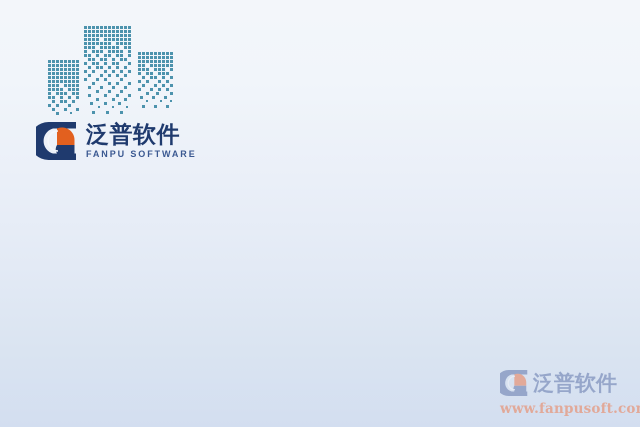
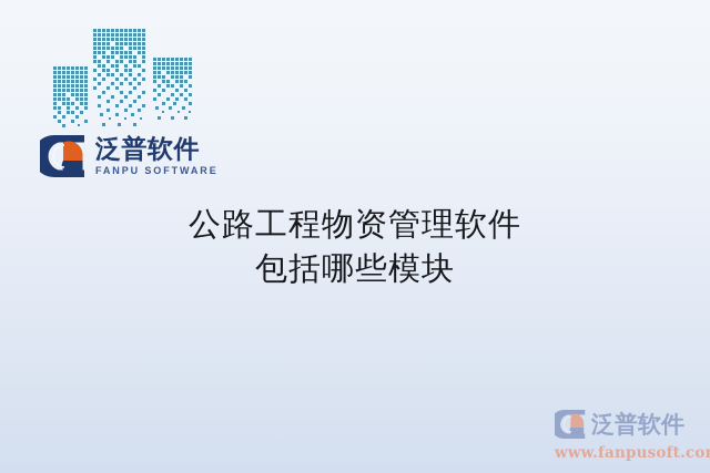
  泛普软件
  FANPU SOFTWARE
+ 公路工程物资管理软件
+ 包括哪些模块
  泛普软件
  www.fanpusoft.co
